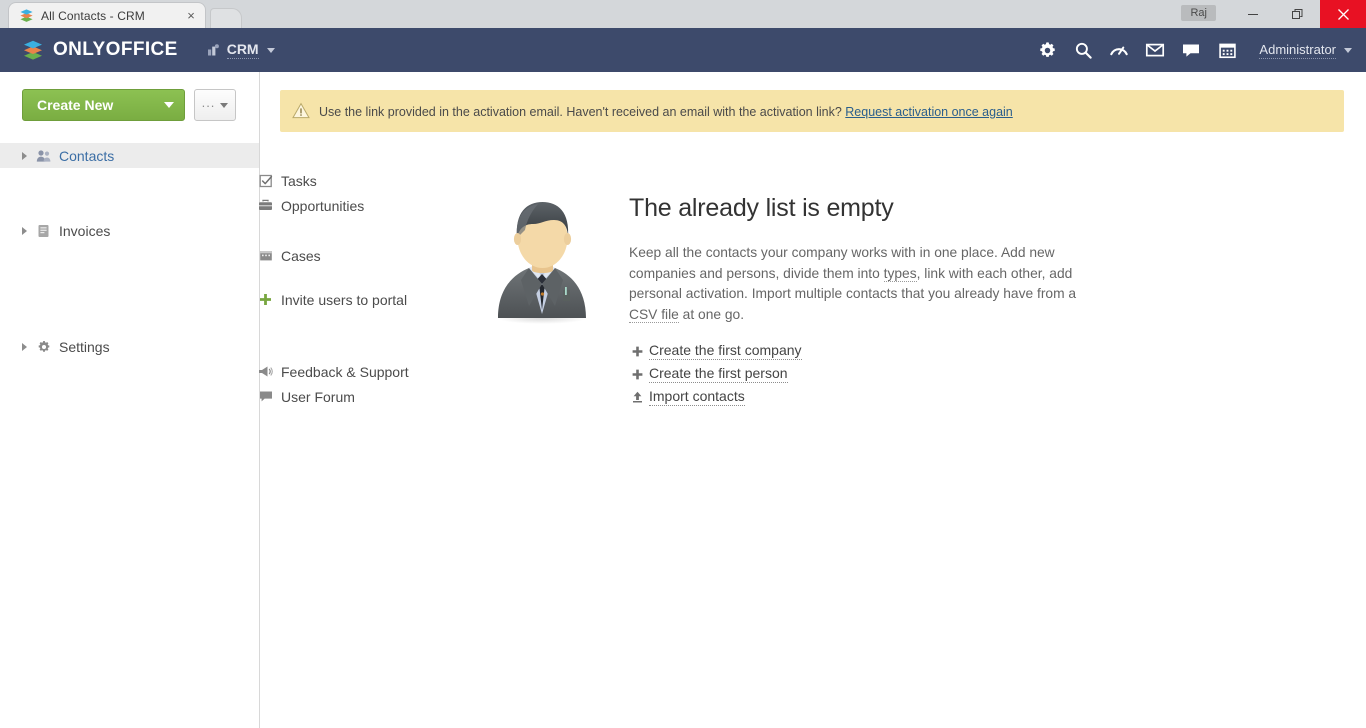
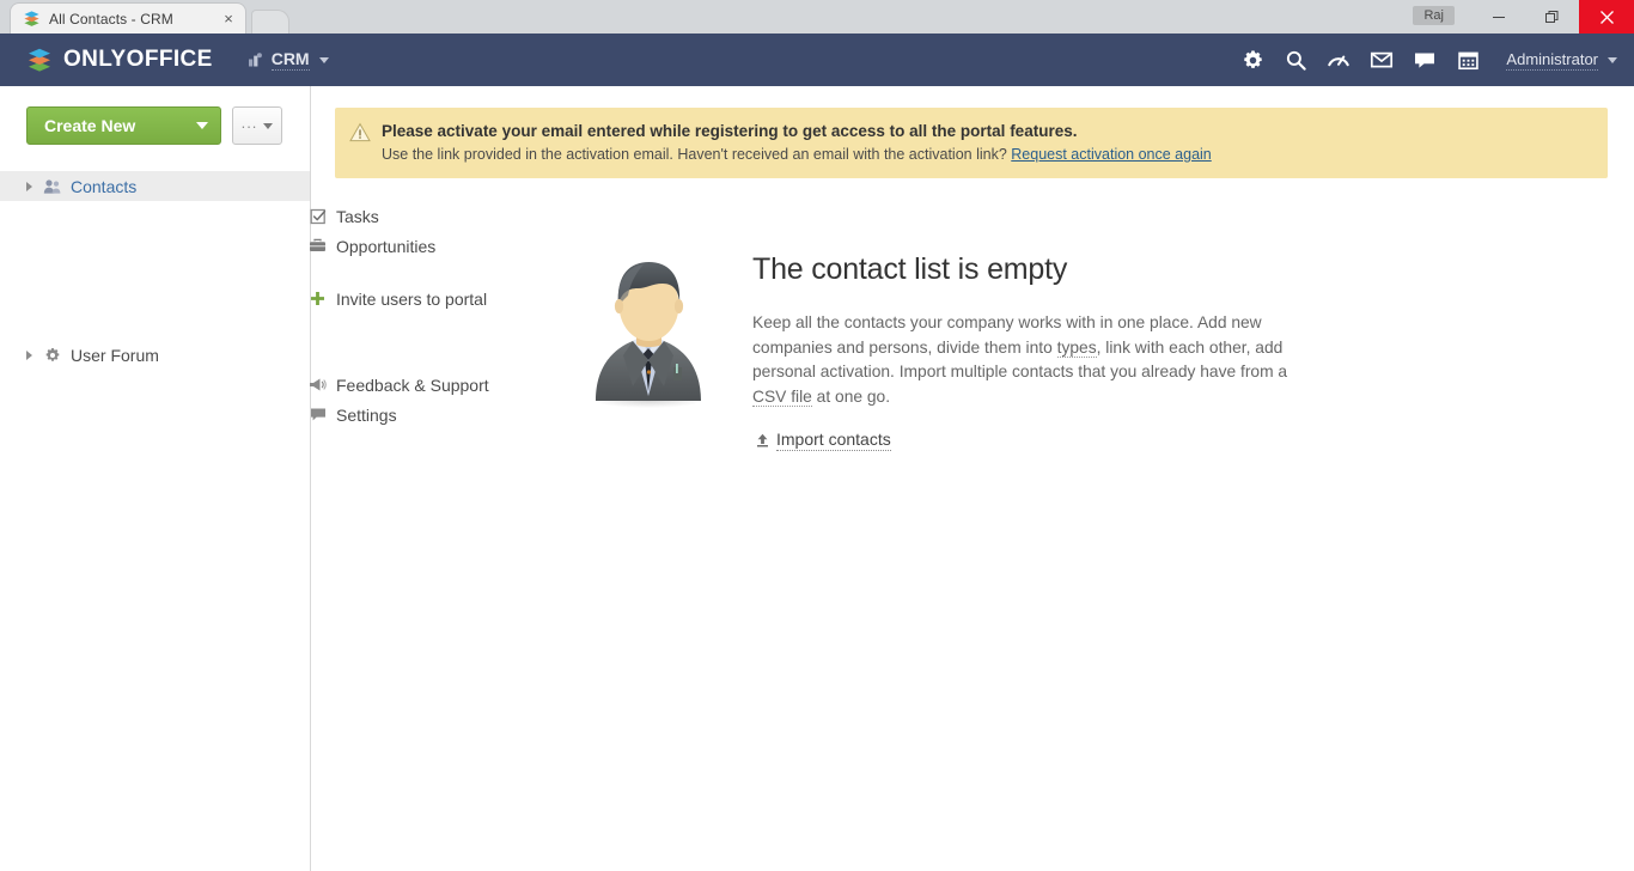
  All Contacts - CRM
  ×
  Raj
  ONLYOFFICE
  CRM
  Administrator
  Create New
  ...
  Contacts
  Tasks
  Opportunities
- Invoices
- Cases
  Invite users to portal
- Settings
+ User Forum
  Feedback & Support
- User Forum
+ Settings
+ Please activate your email entered while registering to get access to all the portal features.
  Use the link provided in the activation email. Haven't received an email with the activation link? Request activation once again
- The already list is empty
+ The contact list is empty
  Keep all the contacts your company works with in one place. Add new companies and persons, divide them into types, link with each other, add personal activation. Import multiple contacts that you already have from a CSV file at one go.
- Create the first company
- Create the first person
  Import contacts
